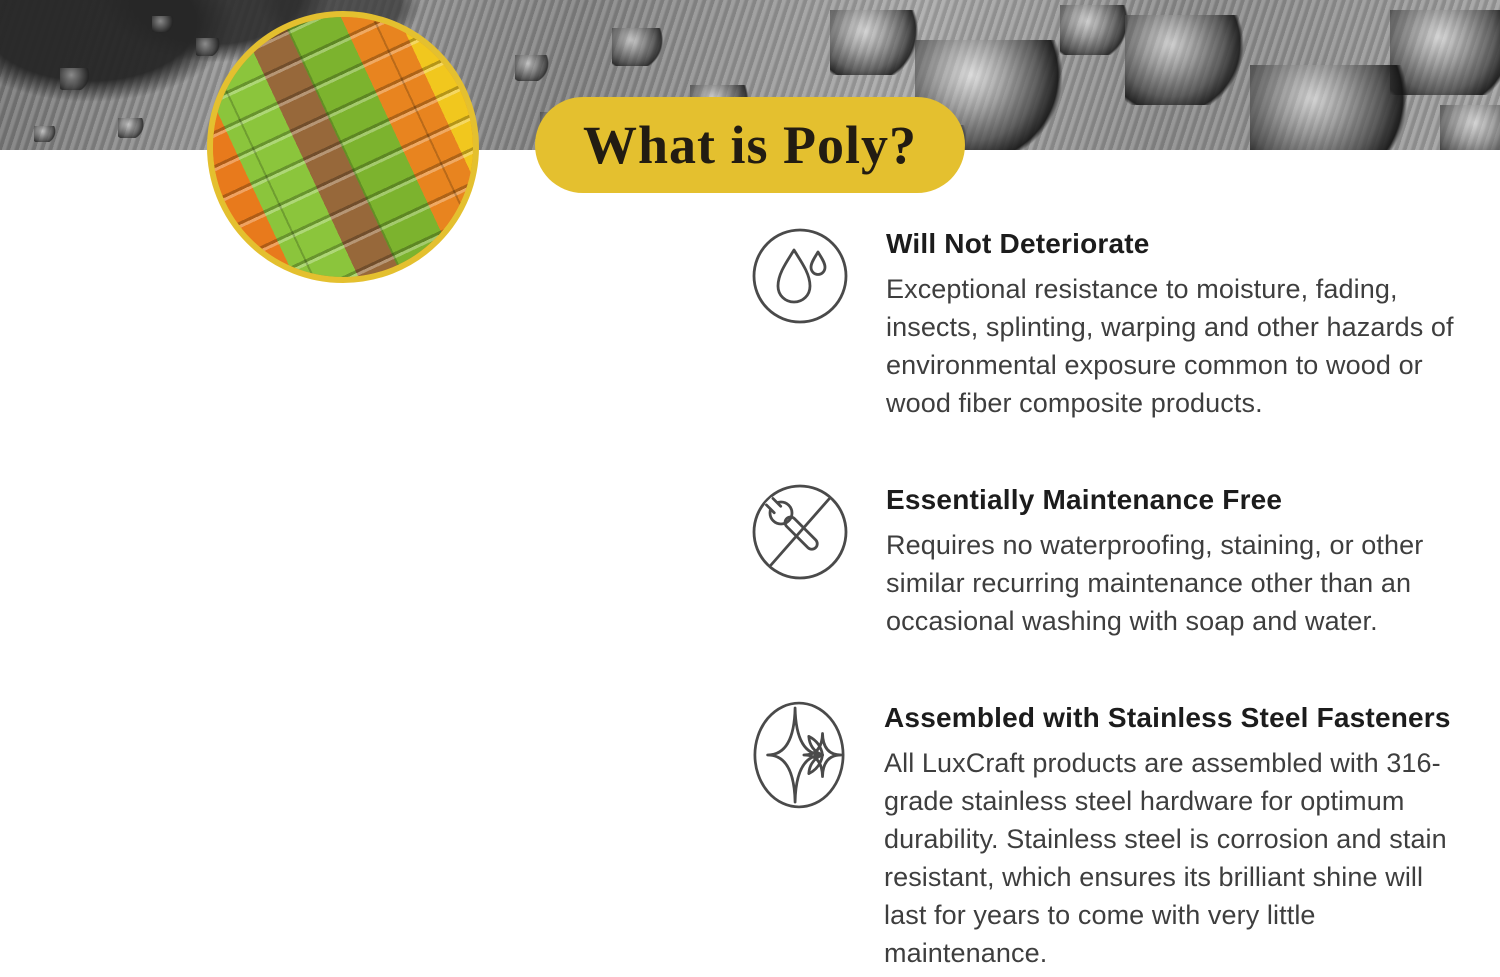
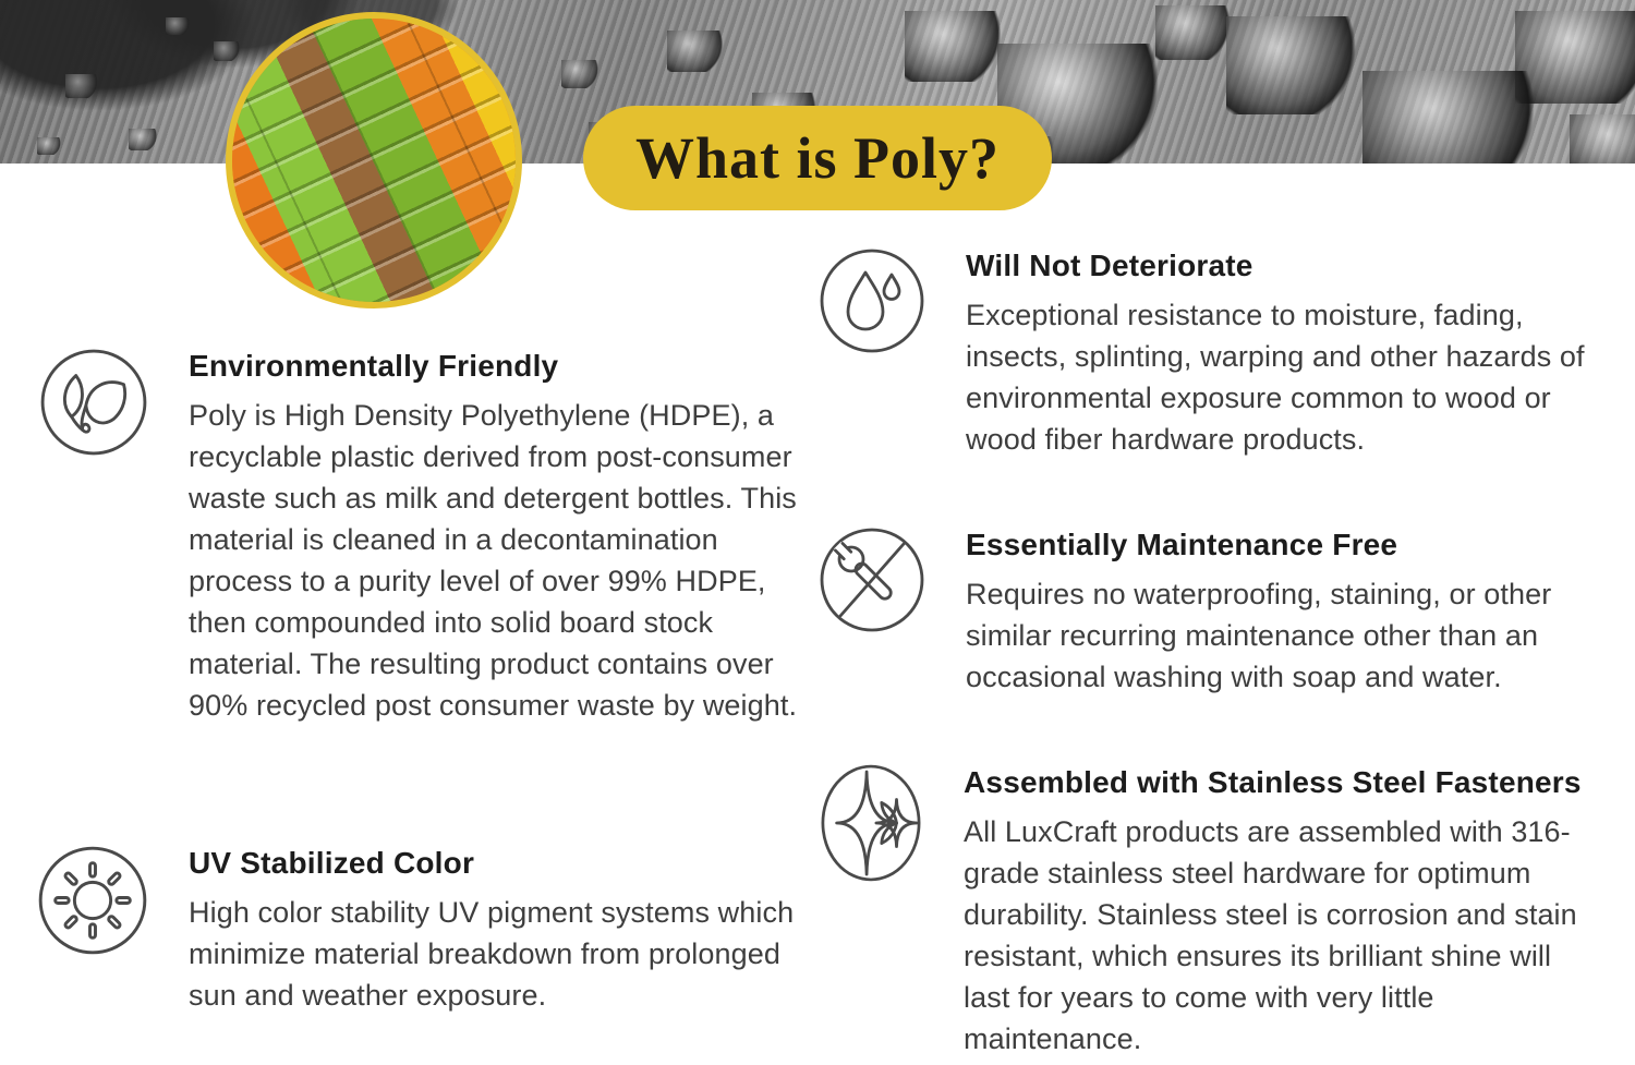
  What is Poly?
+ Environmentally Friendly
+ Poly is High Density Polyethylene (HDPE), a recyclable plastic derived from post-consumer waste such as milk and detergent bottles. This material is cleaned in a decontamination process to a purity level of over 99% HDPE, then compounded into solid board stock material. The resulting product contains over 90% recycled post consumer waste by weight.
+ UV Stabilized Color
+ High color stability UV pigment systems which minimize material breakdown from prolonged sun and weather exposure.
  Will Not Deteriorate
- Exceptional resistance to moisture, fading, insects, splinting, warping and other hazards of environmental exposure common to wood or wood fiber composite products.
+ Exceptional resistance to moisture, fading, insects, splinting, warping and other hazards of environmental exposure common to wood or wood fiber hardware products.
  Essentially Maintenance Free
  Requires no waterproofing, staining, or other similar recurring maintenance other than an occasional washing with soap and water.
  Assembled with Stainless Steel Fasteners
  All LuxCraft products are assembled with 316-grade stainless steel hardware for optimum durability. Stainless steel is corrosion and stain resistant, which ensures its brilliant shine will last for years to come with very little maintenance.
